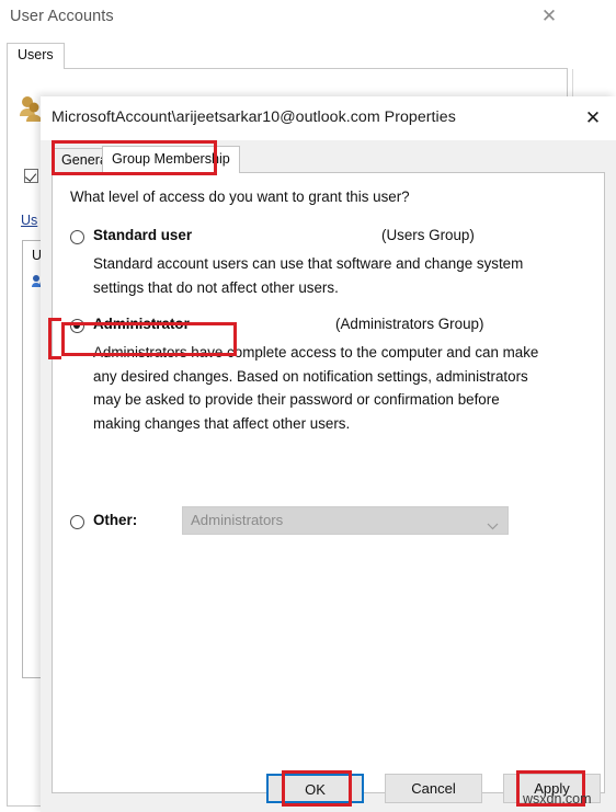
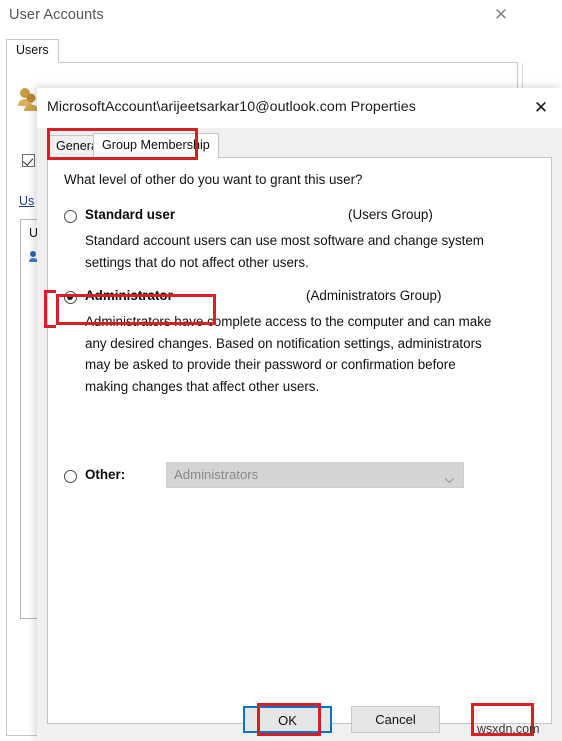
  User Accounts
  ✕
  Users
  Us
  U
  MicrosoftAccount\arijeetsarkar10@outlook.com Properties
  ✕
  Gener
  Group Membership
- What level of access do you want to grant this user?
+ What level of other do you want to grant this user?
  Standard user
  (Users Group)
- Standard account users can use that software and change system settings that do not affect other users.
+ Standard account users can use most software and change system settings that do not affect other users.
  Administrator
  (Administrators Group)
  Administrators have complete access to the computer and can make any desired changes. Based on notification settings, administrators may be asked to provide their password or confirmation before making changes that affect other users.
  Other:
  Administrators
  OK
  Cancel
- Apply
  wsxdn.com
